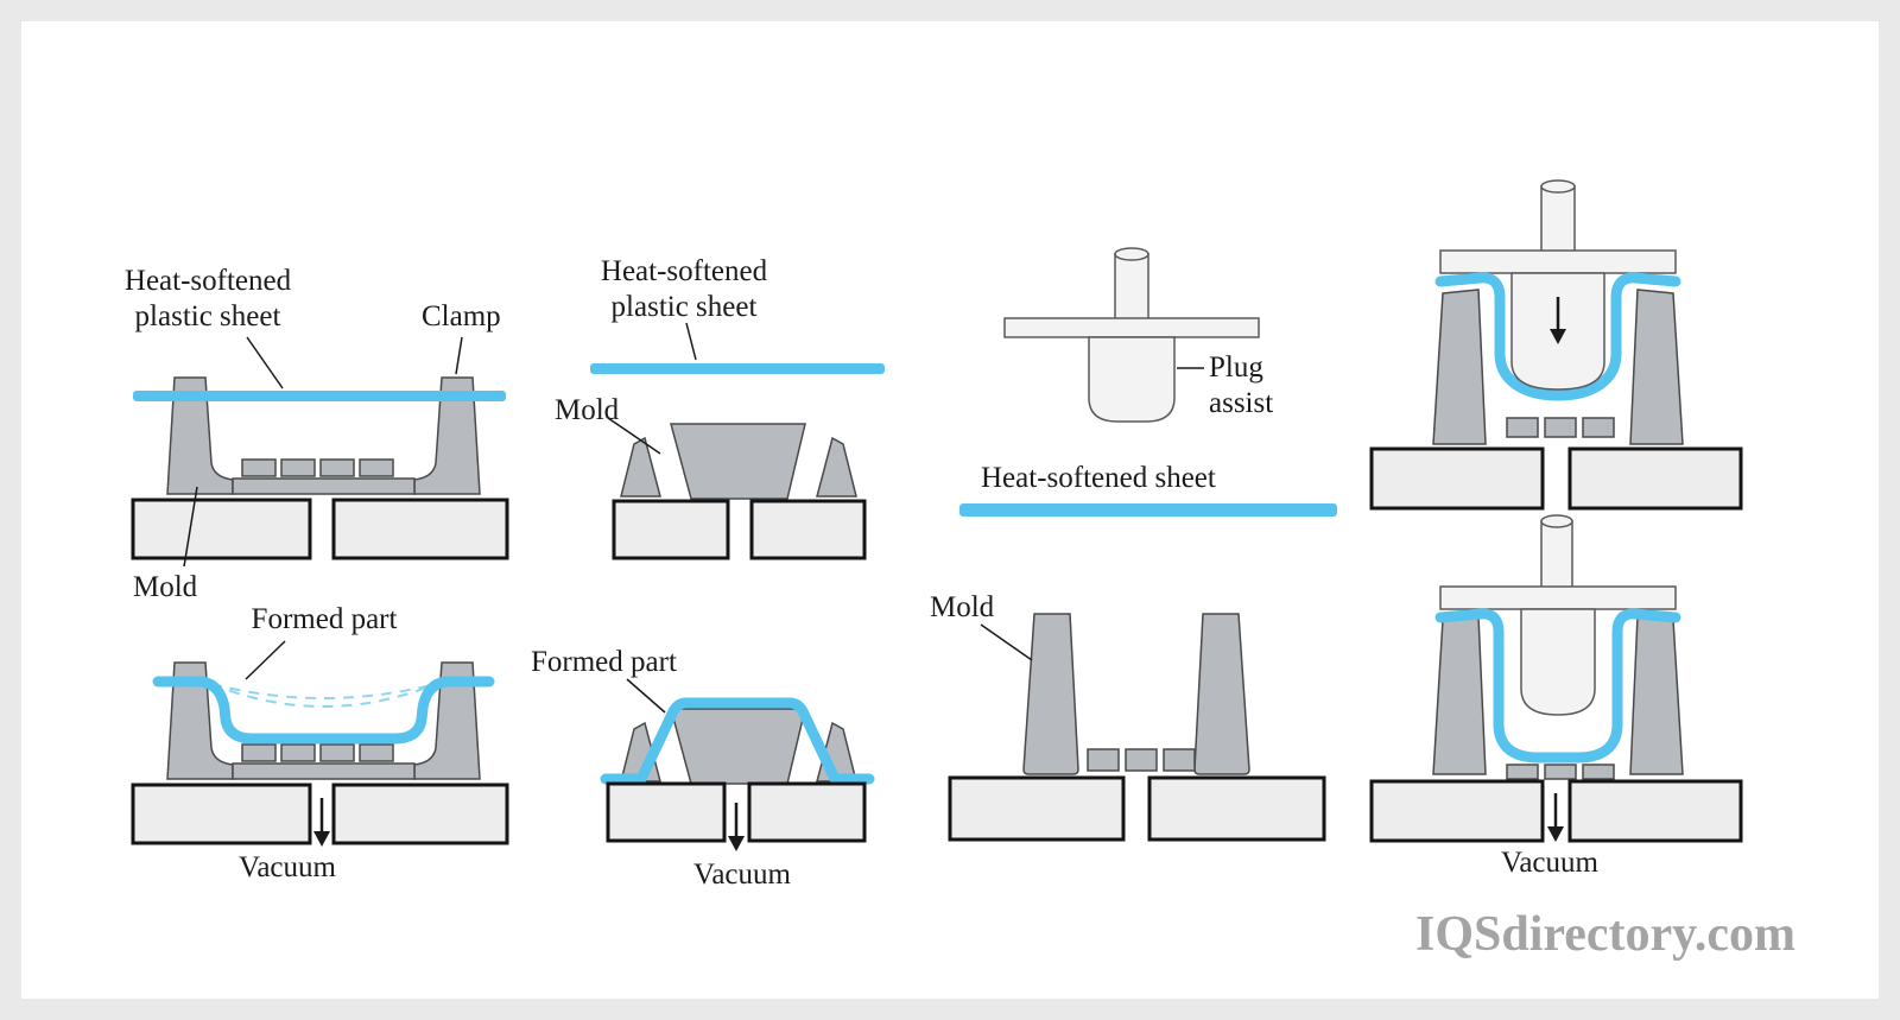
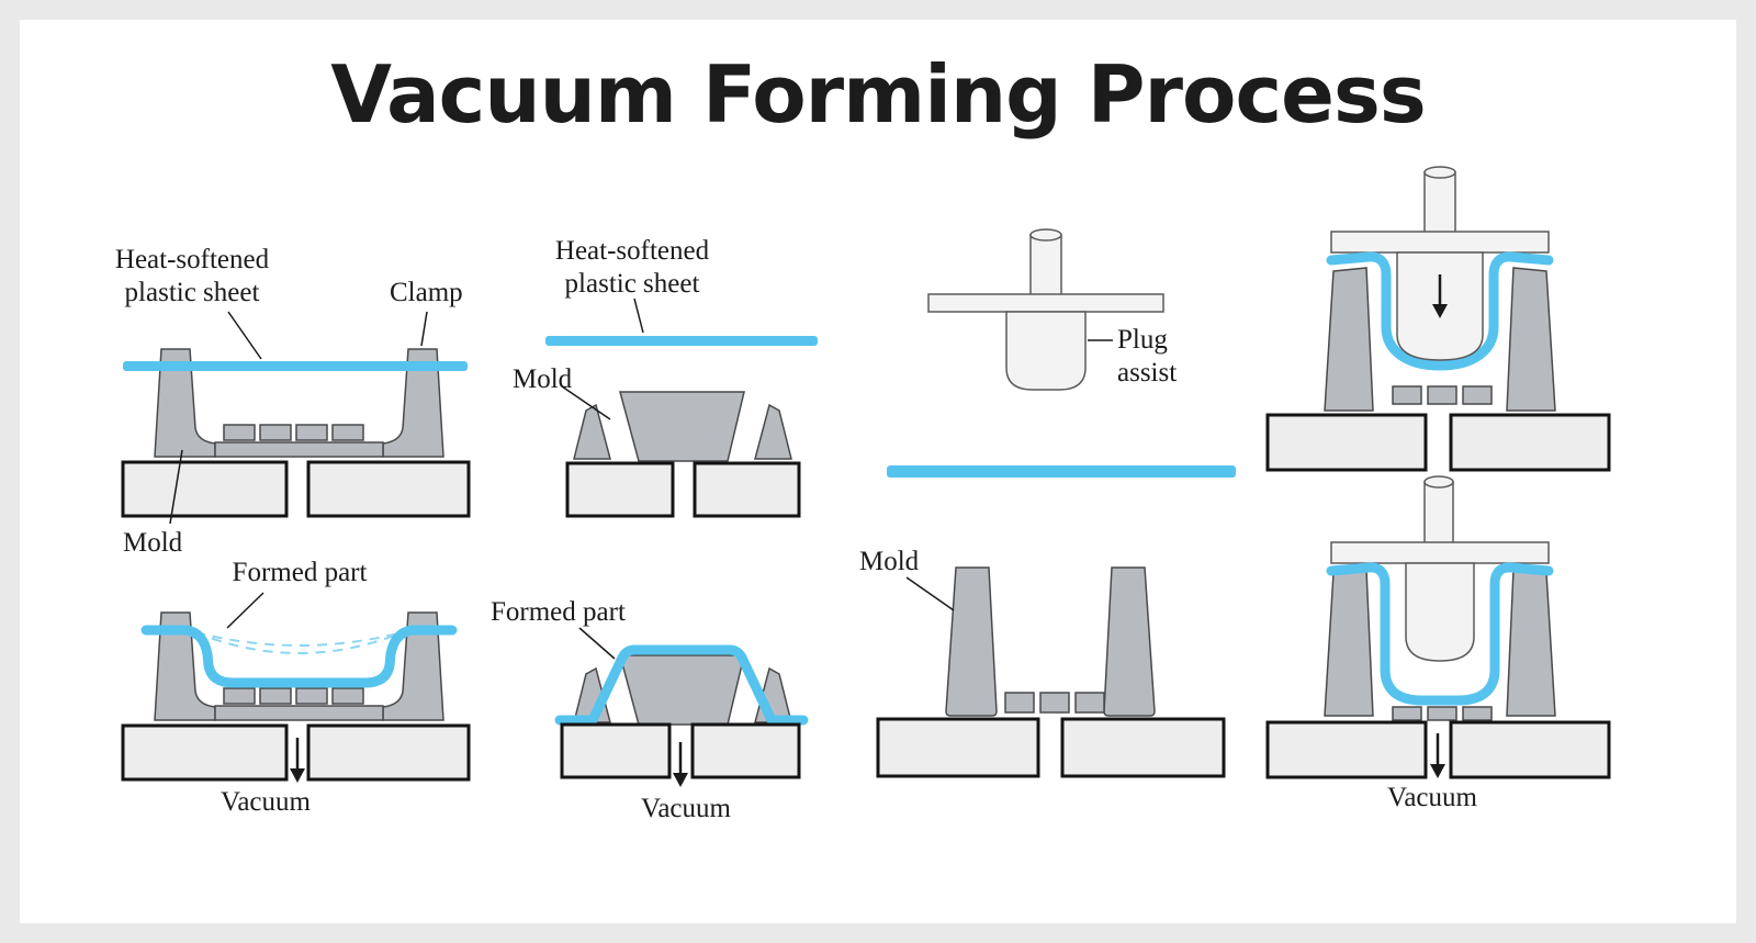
+ Vacuum Forming Process
  Heat-softened
  plastic sheet
  Clamp
  Mold
  Formed part
  Vacuum
  Heat-softened
  plastic sheet
  Mold
  Formed part
  Vacuum
  Plug
  assist
- Heat-softened sheet
  Mold
  Vacuum
- IQSdirectory.com
